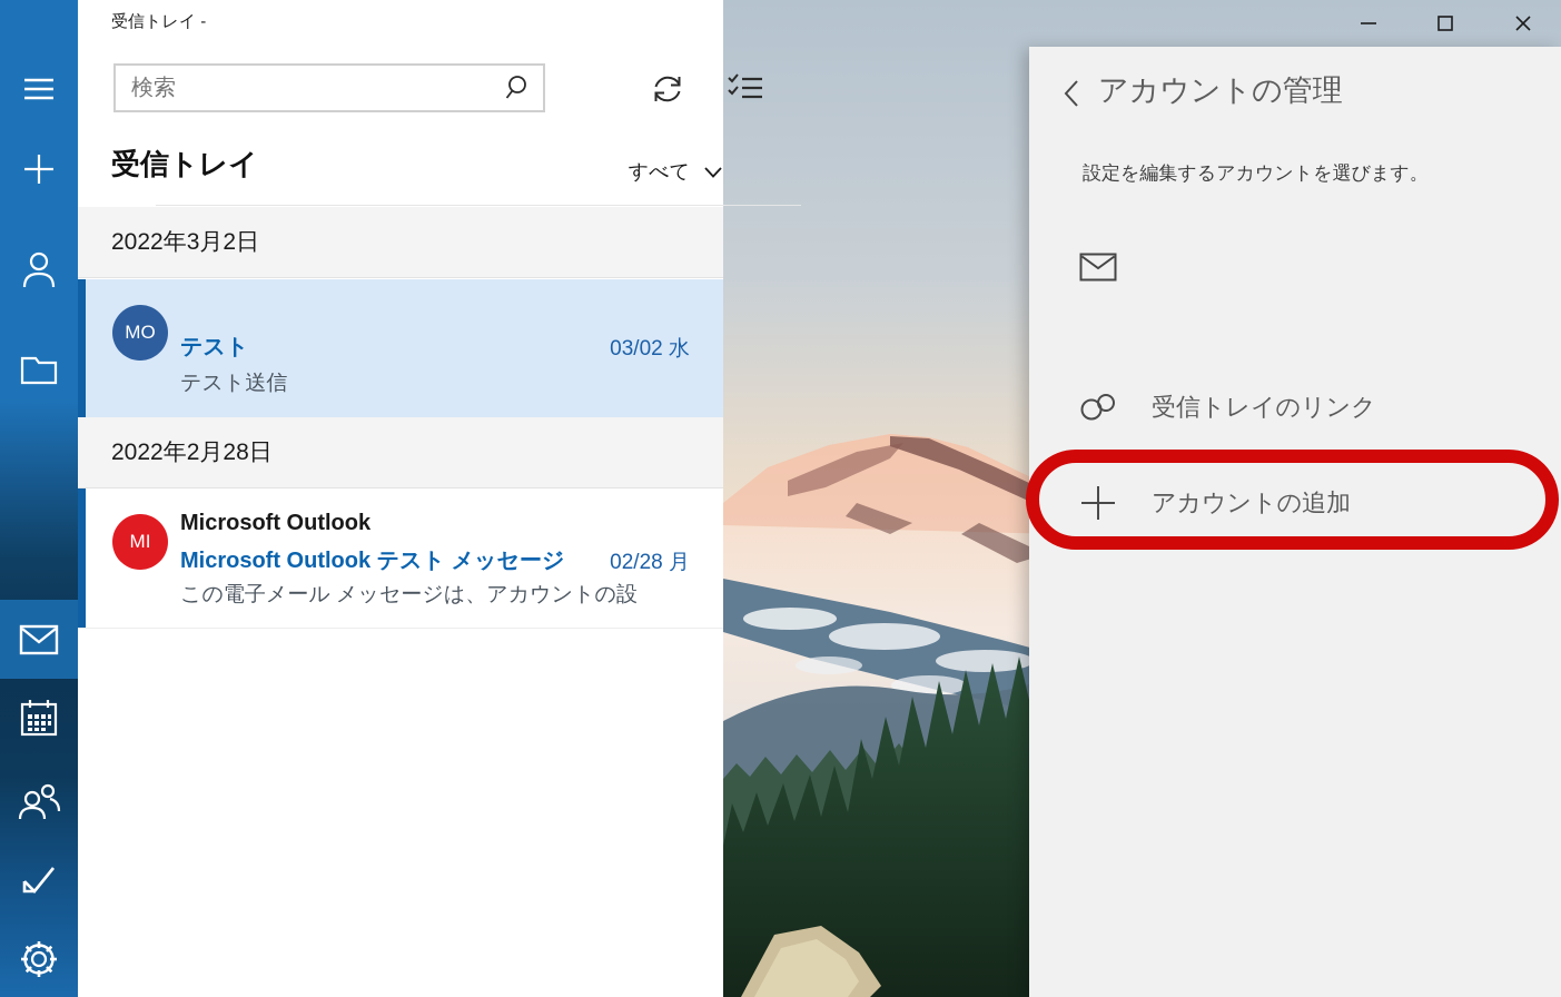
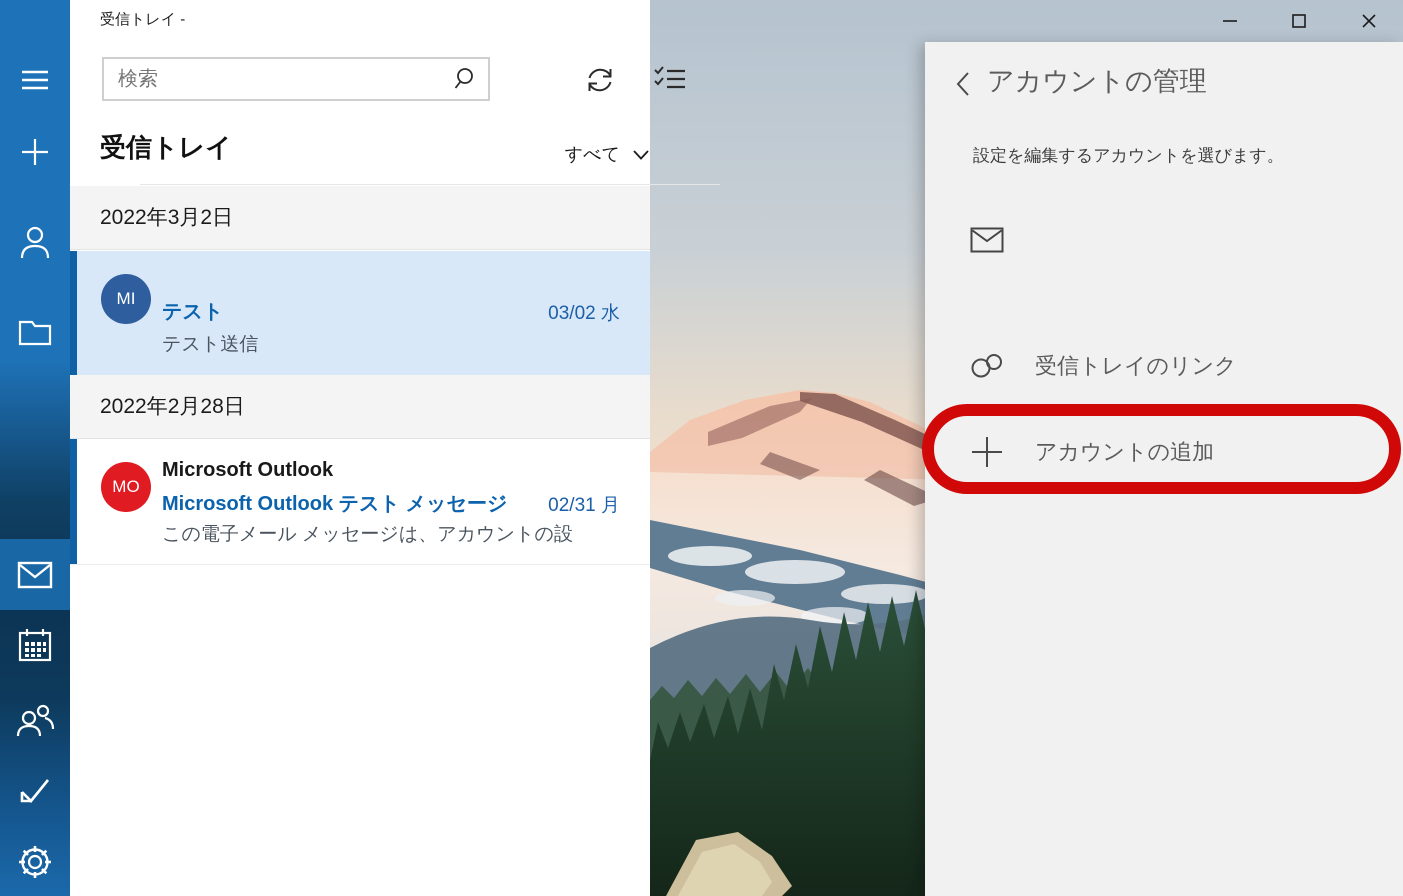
  受信トレイ -
  検索
  受信トレイ
  すべて
  2022年3月2日
- MO
+ MI
  テスト
  テスト送信
  03/02 水
  2022年2月28日
- MI
+ MO
  Microsoft Outlook
  Microsoft Outlook テスト メッセージ
- 02/28 月
+ 02/31 月
  この電子メール メッセージは、アカウントの設
  アカウントの管理
  設定を編集するアカウントを選びます。
  受信トレイのリンク
  アカウントの追加
